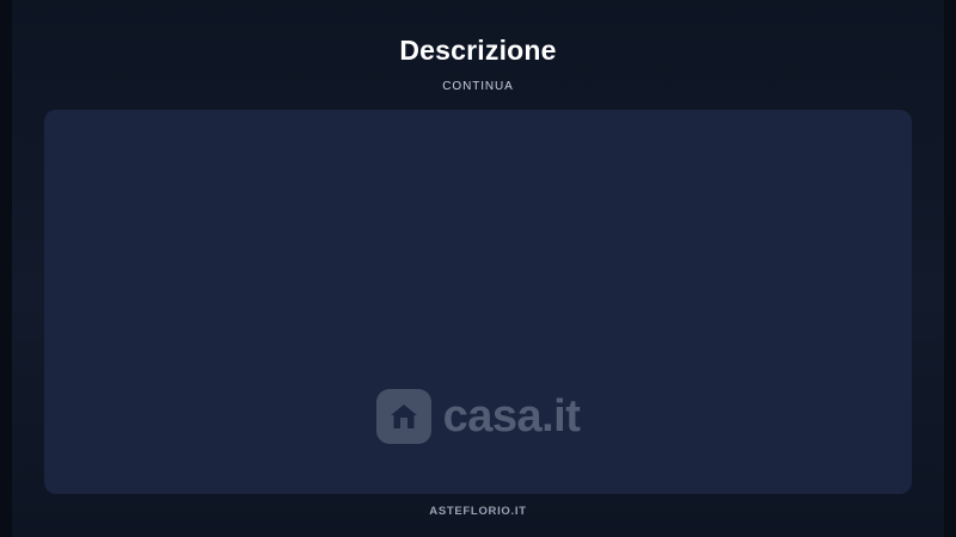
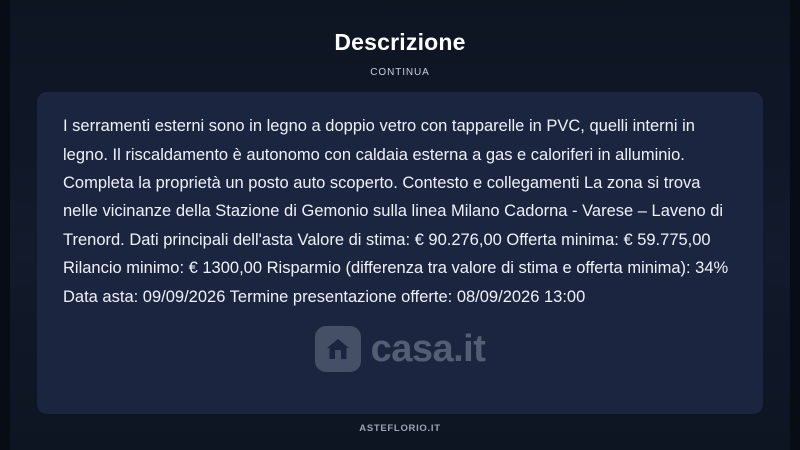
  Descrizione
  CONTINUA
+ I serramenti esterni sono in legno a doppio vetro con tapparelle in PVC, quelli interni in legno. Il riscaldamento è autonomo con caldaia esterna a gas e caloriferi in alluminio. Completa la proprietà un posto auto scoperto. Contesto e collegamenti La zona si trova nelle vicinanze della Stazione di Gemonio sulla linea Milano Cadorna - Varese – Laveno di Trenord. Dati principali dell'asta Valore di stima: € 90.276,00 Offerta minima: € 59.775,00 Rilancio minimo: € 1300,00 Risparmio (differenza tra valore di stima e offerta minima): 34% Data asta: 09/09/2026 Termine presentazione offerte: 08/09/2026 13:00
  casa.it
  ASTEFLORIO.IT
